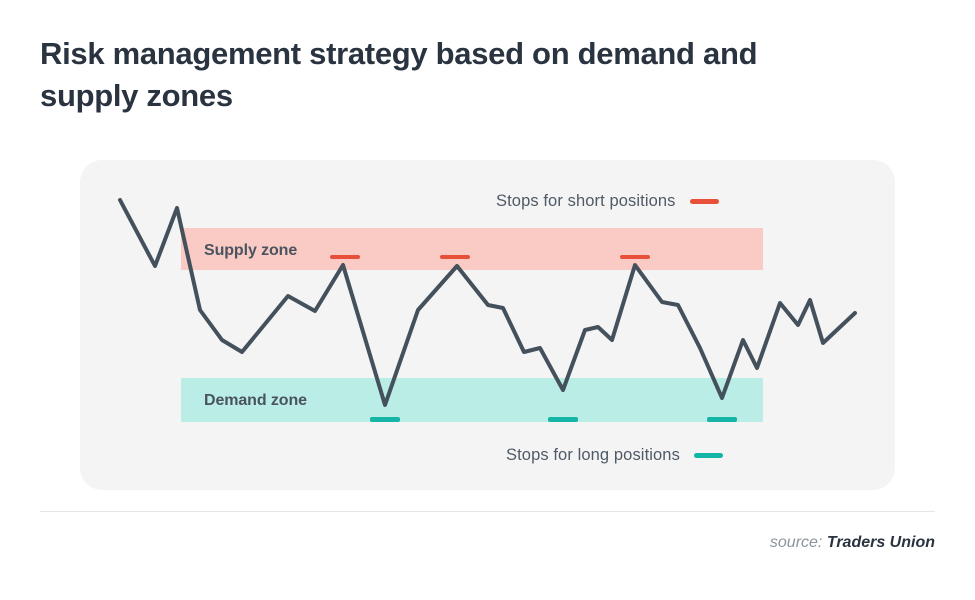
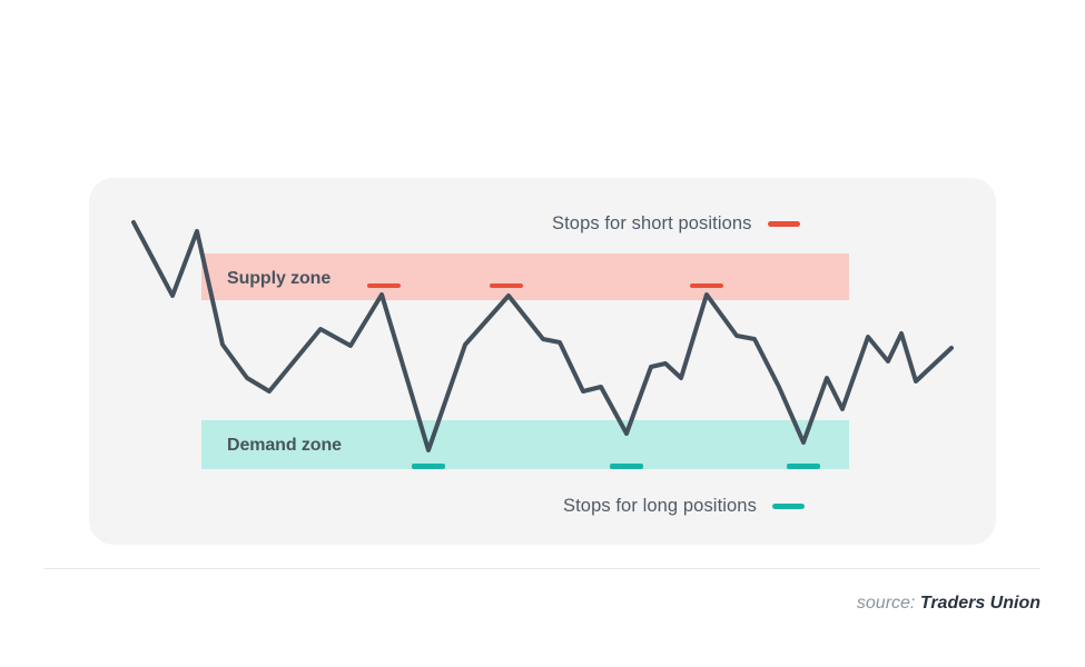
- Risk management strategy based on demand and supply zones
  Supply zone
  Demand zone
  Stops for short positions
  Stops for long positions
  source: Traders Union
